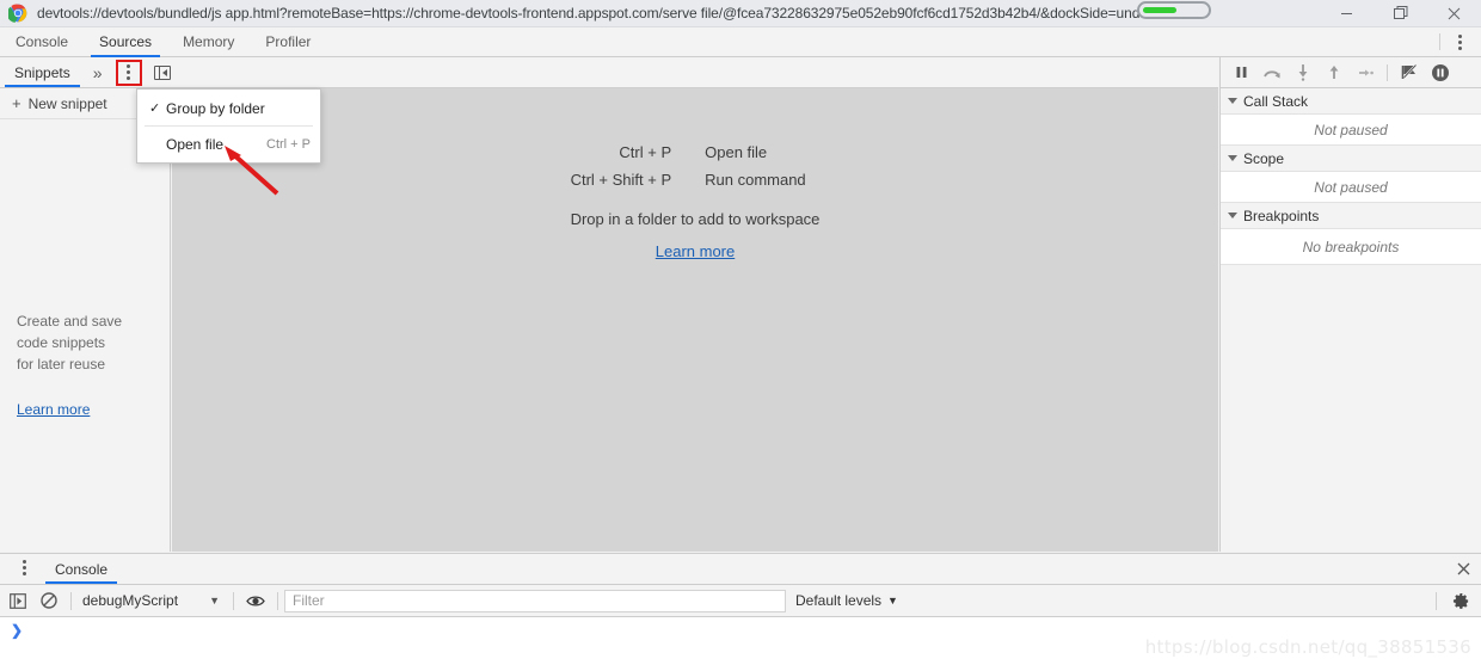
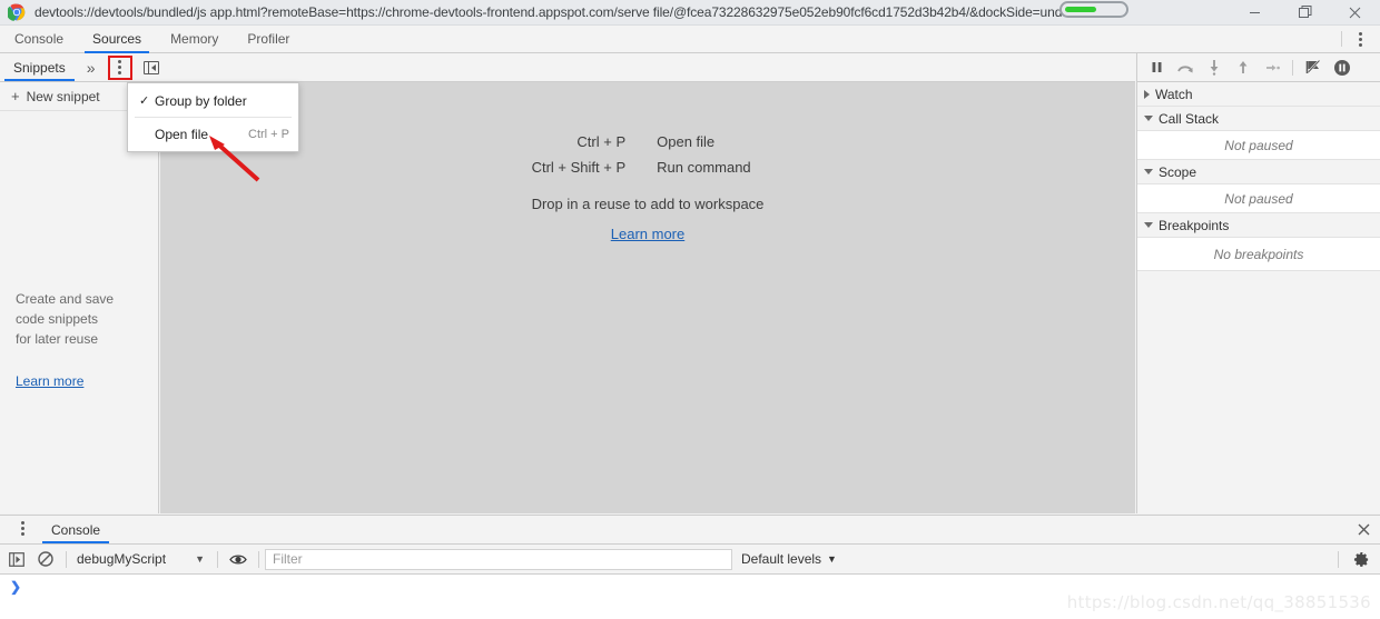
  devtools://devtools/bundled/js app.html?remoteBase=https://chrome-devtools-frontend.appspot.com/serve file/@fcea73228632975e052eb90fcf6cd1752d3b42b4/&dockSide=und
  Console
  Sources
  Memory
  Profiler
  Snippets
  »
  +
  New snippet
  Create and save
  code snippets
  for later reuse
  Learn more
  Ctrl + P	Open file
  Ctrl + Shift + P	Run command
- Drop in a folder to add to workspace
+ Drop in a reuse to add to workspace
  Learn more
+ Watch
  Call Stack
  Not paused
  Scope
  Not paused
  Breakpoints
  No breakpoints
  Console
  debugMyScript
  ▼
  Filter
  Default levels
  ▼
  ❯
  ✓
  Group by folder
  Open file
  Ctrl + P
